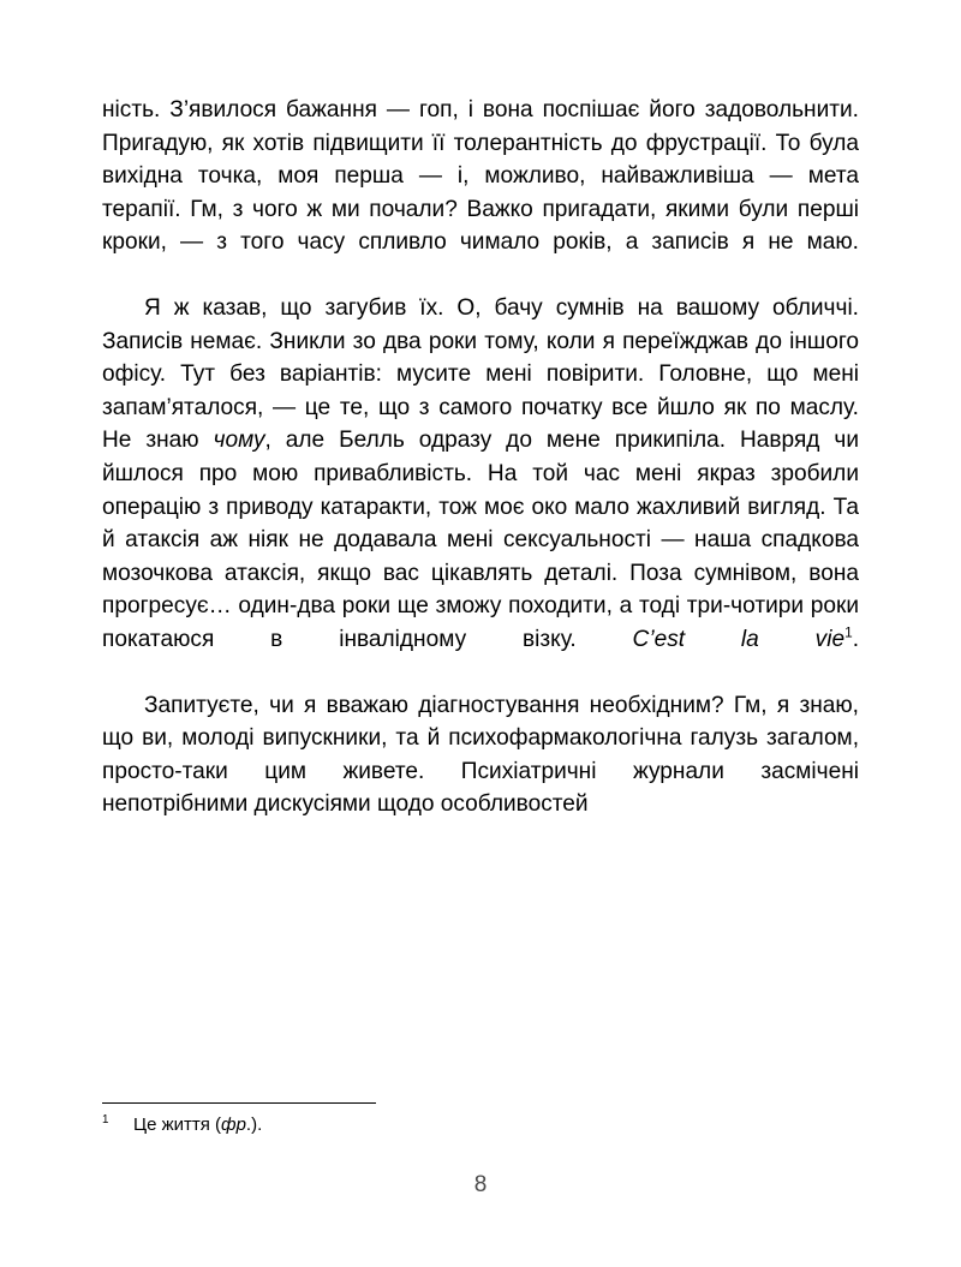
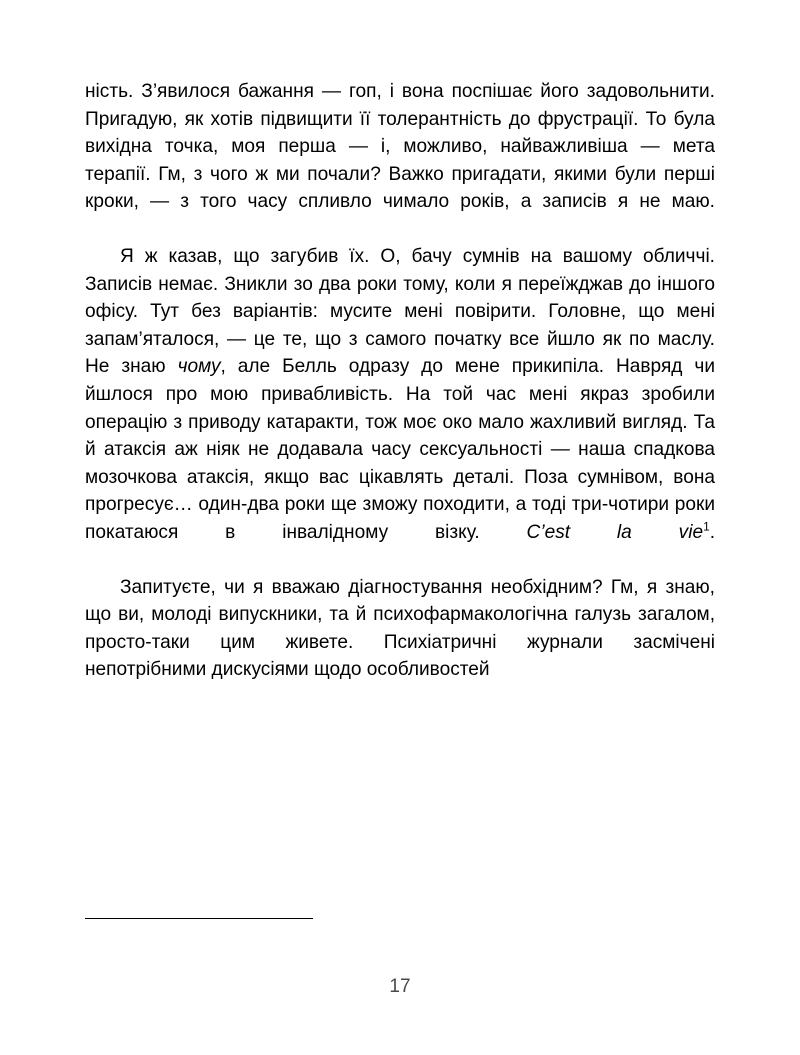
  ність. З’явилося бажання — гоп, і вона поспішає його задовольнити. Пригадую, як хотів підвищити її толерантність до фрустрації. То була вихідна точка, моя перша — і, можливо, найважливіша — мета терапії. Гм, з чого ж ми почали? Важко пригадати, якими були перші кроки, — з того часу спливло чимало років, а записів я не маю.
- Я ж казав, що загубив їх. О, бачу сумнів на вашому обличчі. Записів немає. Зникли зо два роки тому, коли я переїжджав до іншого офісу. Тут без варіантів: мусите мені повірити. Головне, що мені запам’яталося, — це те, що з самого початку все йшло як по маслу. Не знаю чому, але Белль одразу до мене прикипіла. Навряд чи йшлося про мою привабливість. На той час мені якраз зробили операцію з приводу катаракти, тож моє око мало жахливий вигляд. Та й атаксія аж ніяк не додавала мені сексуальності — наша спадкова мозочкова атаксія, якщо вас цікавлять деталі. Поза сумнівом, вона прогресує… один-два роки ще зможу походити, а тоді три-чотири роки покатаюся в інвалідному візку. C’est la vie1.
+ Я ж казав, що загубив їх. О, бачу сумнів на вашому обличчі. Записів немає. Зникли зо два роки тому, коли я переїжджав до іншого офісу. Тут без варіантів: мусите мені повірити. Головне, що мені запам’яталося, — це те, що з самого початку все йшло як по маслу. Не знаю чому, але Белль одразу до мене прикипіла. Навряд чи йшлося про мою привабливість. На той час мені якраз зробили операцію з приводу катаракти, тож моє око мало жахливий вигляд. Та й атаксія аж ніяк не додавала часу сексуальності — наша спадкова мозочкова атаксія, якщо вас цікавлять деталі. Поза сумнівом, вона прогресує… один-два роки ще зможу походити, а тоді три-чотири роки покатаюся в інвалідному візку. C’est la vie1.
  Запитуєте, чи я вважаю діагностування необхідним? Гм, я знаю, що ви, молоді випускники, та й психофармакологічна галузь загалом, просто-таки цим живете. Психіатричні журнали засмічені непотрібними дискусіями щодо особливостей
- 1 Це життя (фр.).
- 8
+ 17
